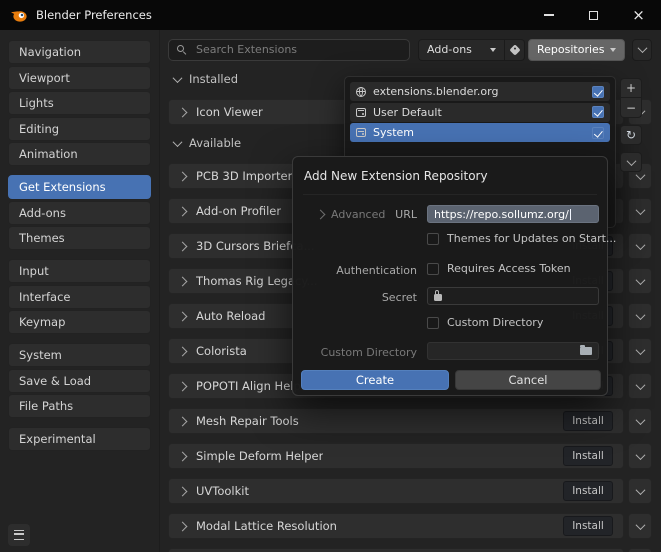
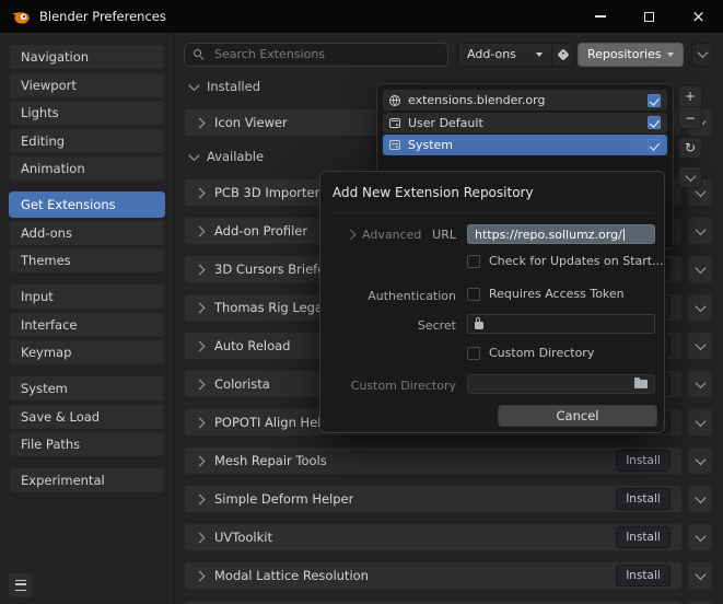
  Blender Preferences
  ×
  Navigation
  Viewport
  Lights
  Editing
  Animation
  Get Extensions
  Add-ons
  Themes
  Input
  Interface
  Keymap
  System
  Save & Load
  File Paths
  Experimental
  Search Extensions
  Add-ons
  Repositories
  Installed
  Icon Viewer
  Available
  PCB 3D Importer
  Add-on Profiler
  3D Cursors Brief
  Auto Reload
  Colorista
  POPOTI Align He
  Mesh Repair Tools
  Install
  Simple Deform Helper
  Install
  UVToolkit
  Install
  Modal Lattice Resolution
  Install
  extensions.blender.org
  User Default
  System
  +
  −
  ↻
  Add New Extension Repository
  Advanced
  URL
  https://repo.sollumz.org/
- Themes for Updates on Start...
+ Check for Updates on Start...
  Authentication
  Requires Access Token
  Secret
  Custom Directory
  Custom Directory
- Create
  Cancel
